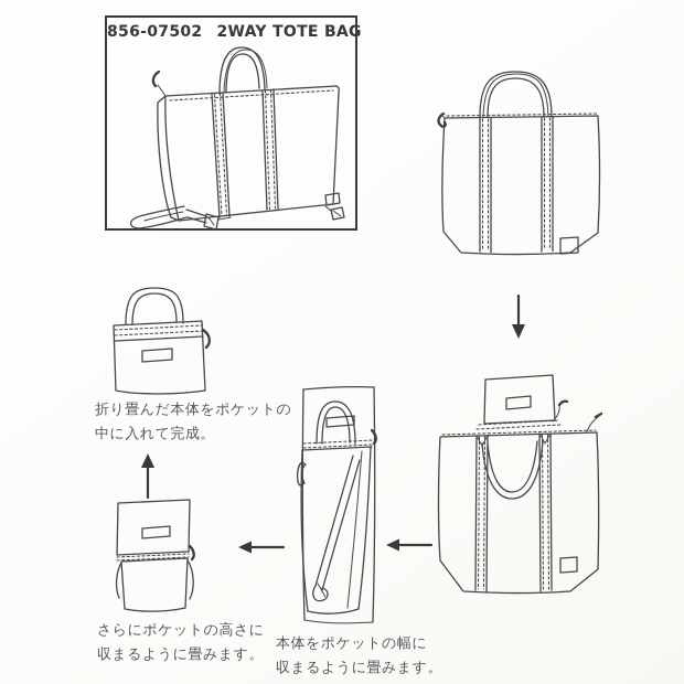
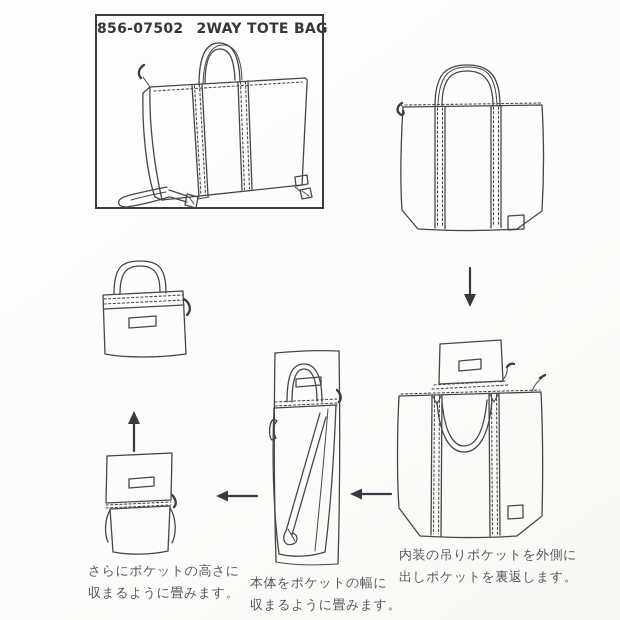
  856-07502 2WAY TOTE BAG
+ 内装の吊りポケットを外側に
+ 出しポケットを裏返します。
  本体をポケットの幅に
  収まるように畳みます。
  さらにポケットの高さに
  収まるように畳みます。
- 折り畳んだ本体をポケットの
- 中に入れて完成。
